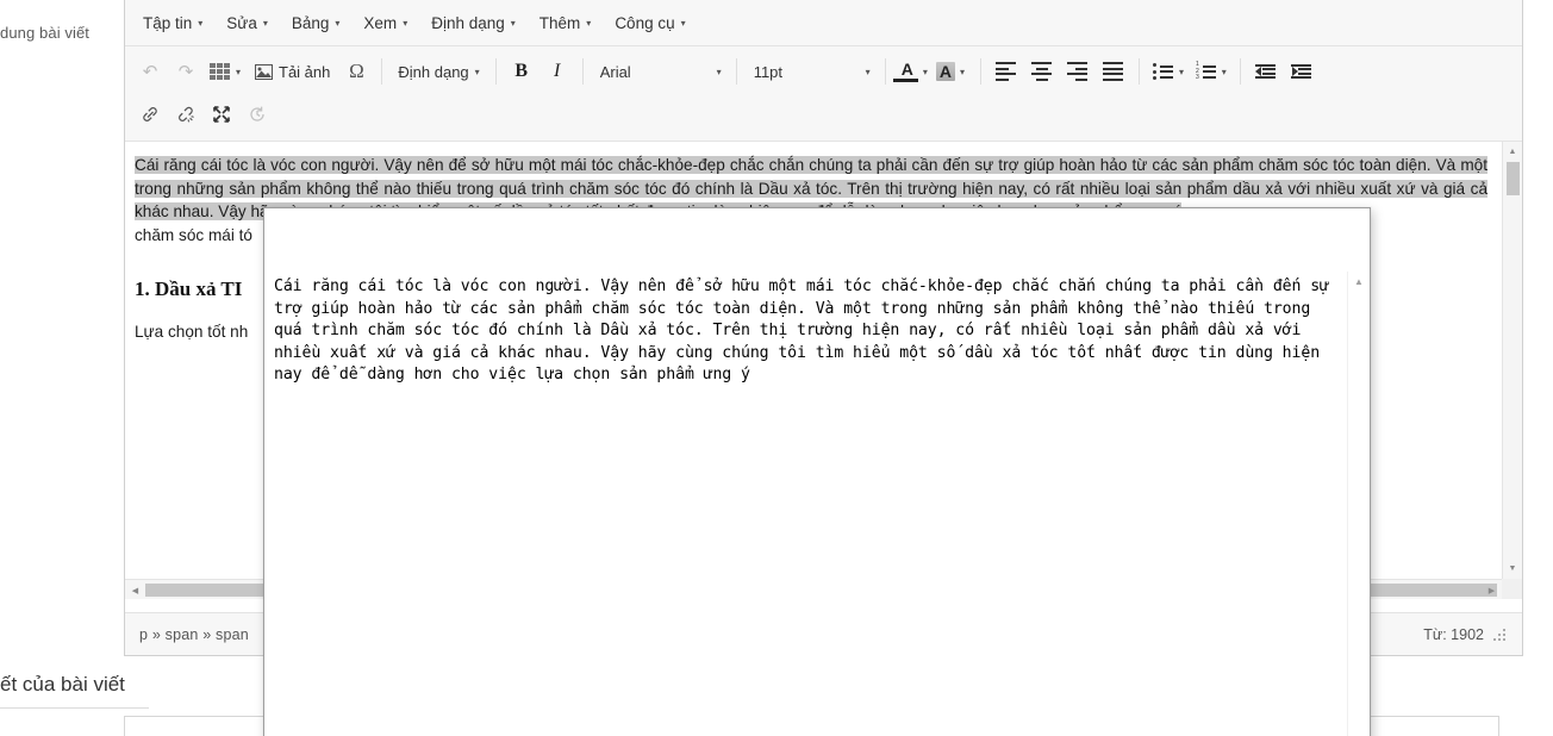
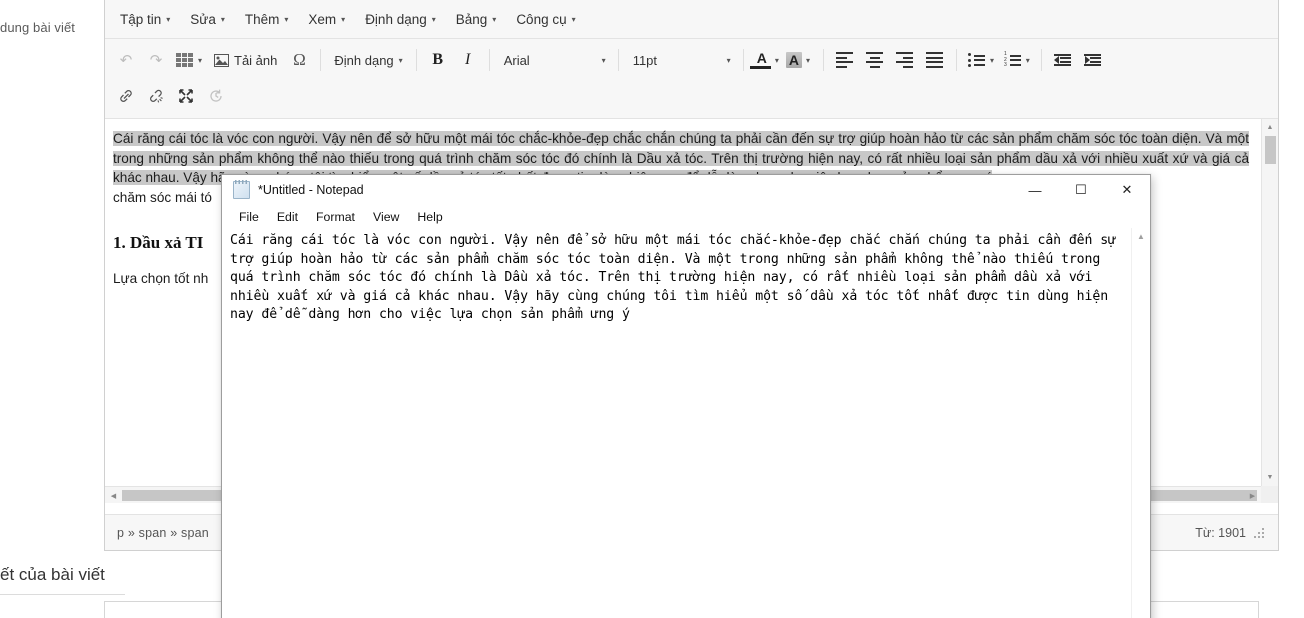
  dung bài viết
  ết của bài viết
  Tập tin ▾
  Sửa ▾
- Bảng ▾
+ Thêm ▾
  Xem ▾
  Định dạng ▾
- Thêm ▾
+ Bảng ▾
  Công cụ ▾
  ↶
  ↷
  ▾
  Tải ảnh
  Ω
  Định dạng
  ▾
  B
  I
  Arial
  ▾
  11pt
  ▾
  A
  ▾
  A
  ▾
  ▾
  ▾
  Cái răng cái tóc là vóc con người. Vậy nên để sở hữu một mái tóc chắc-khỏe-đẹp chắc chắn chúng ta phải cần đến sự trợ giúp hoàn hảo từ các sản phẩm chăm sóc tóc toàn diện. Và một trong những sản phẩm không thể nào thiếu trong quá trình chăm sóc tóc đó chính là Dầu xả tóc. Trên thị trường hiện nay, có rất nhiều loại sản phẩm dầu xả với nhiều xuất xứ và giá cả khác nhau. Vậy h
  chăm sóc mái tó
  1. Dầu xả TI
  Lựa chọn tốt nh
  p » span » span
- Từ: 1902
+ Từ: 1901
+ *Untitled - Notepad
+ —
+ ☐
+ ✕
+ File
+ Edit
+ Format
+ View
+ Help
  Cái răng cái tóc là vóc con người. Vậy nên để sở hữu một mái tóc chắc-khỏe-đẹp chắc chắn chúng ta phải cần đến sự trợ giúp hoàn hảo từ các sản phẩm chăm sóc tóc toàn diện. Và một trong những sản phẩm không thể nào thiếu trong quá trình chăm sóc tóc đó chính là Dầu xả tóc. Trên thị trường hiện nay, có rất nhiều loại sản phẩm dầu xả với nhiều xuất xứ và giá cả khác nhau. Vậy hãy cùng chúng tôi tìm hiểu một số dầu xả tóc tốt nhất được tin dùng hiện nay để dễ dàng hơn cho việc lựa chọn sản phẩm ưng ý
  ▲
